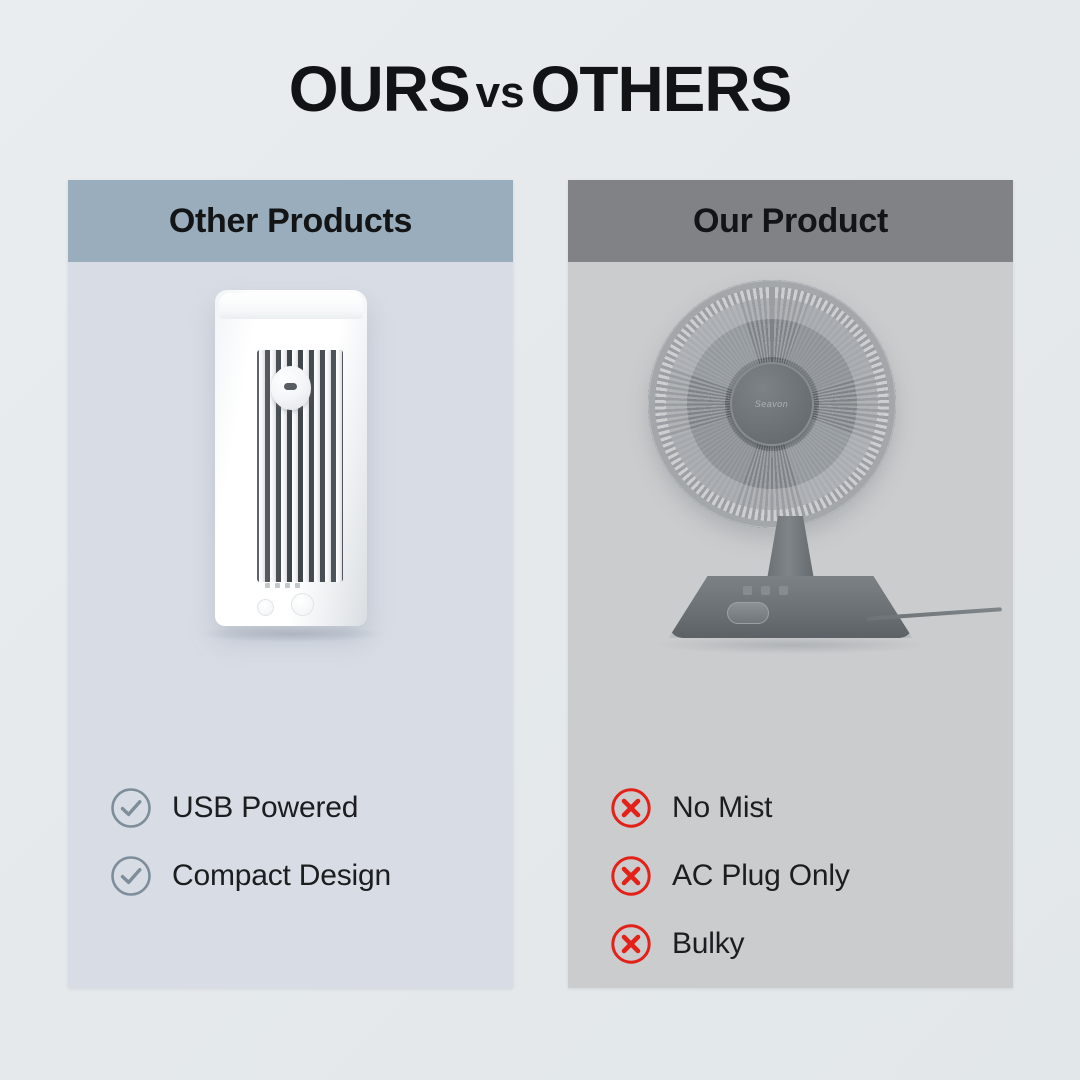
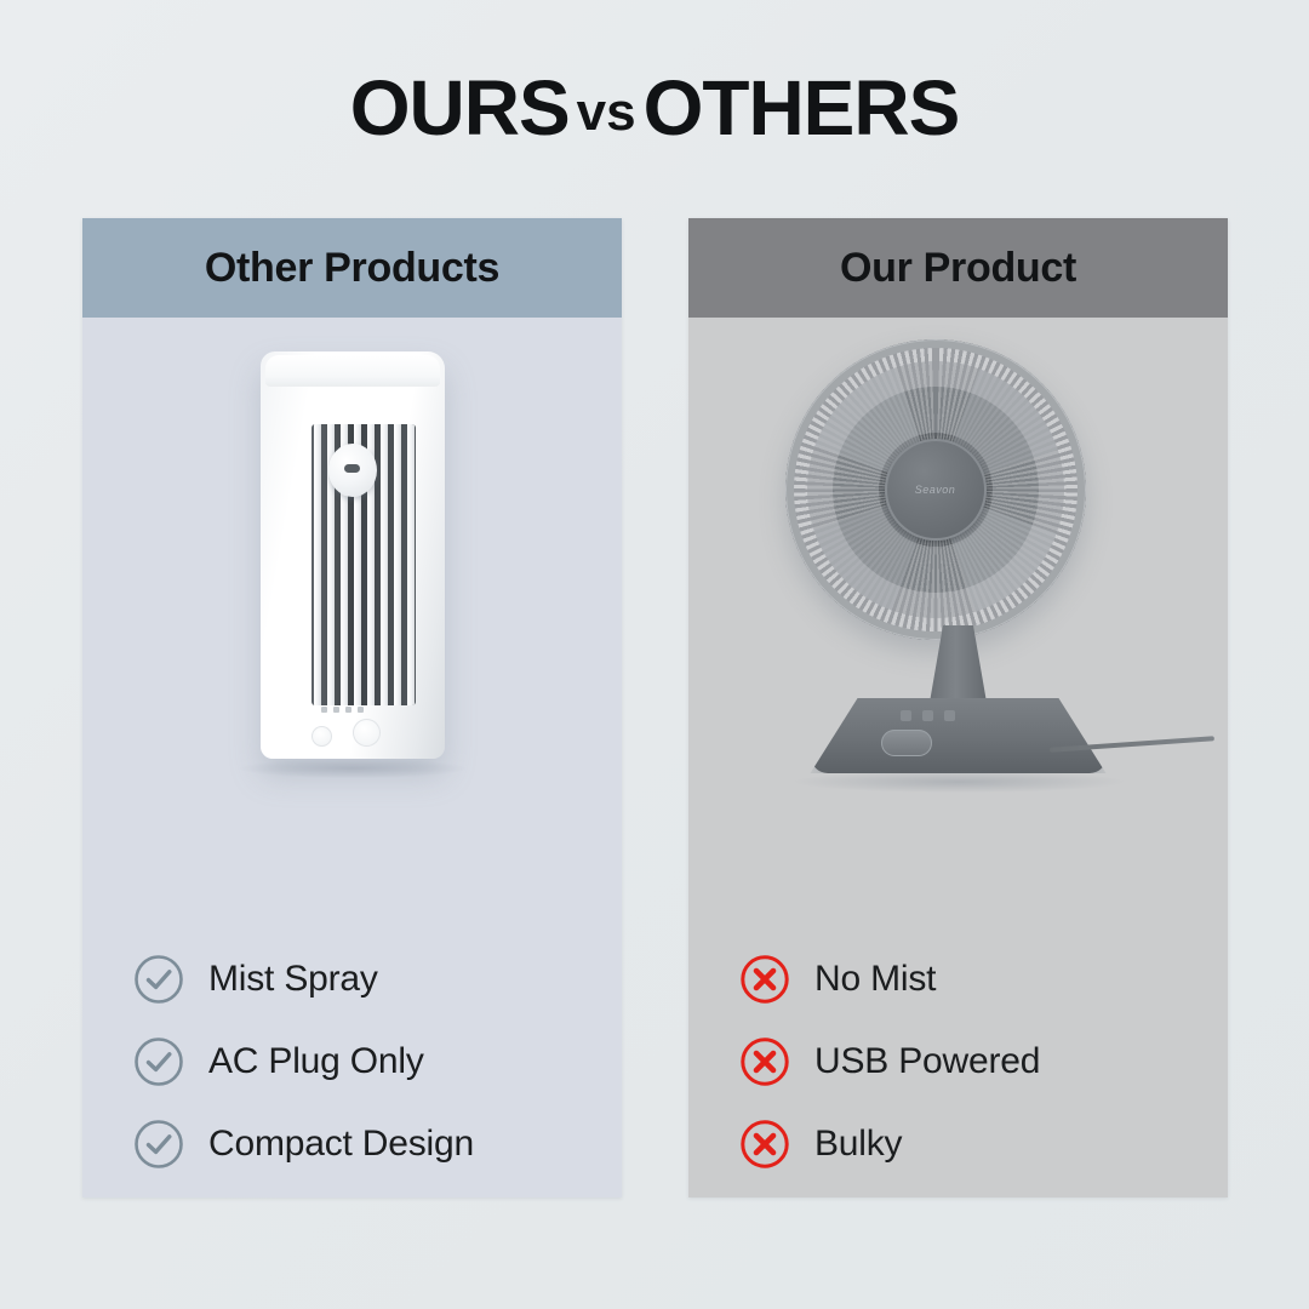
  OURS vs OTHERS
  Other Products
+ Mist Spray
- USB Powered
+ AC Plug Only
  Compact Design
  Our Product
  Seavon
  No Mist
- AC Plug Only
+ USB Powered
  Bulky
